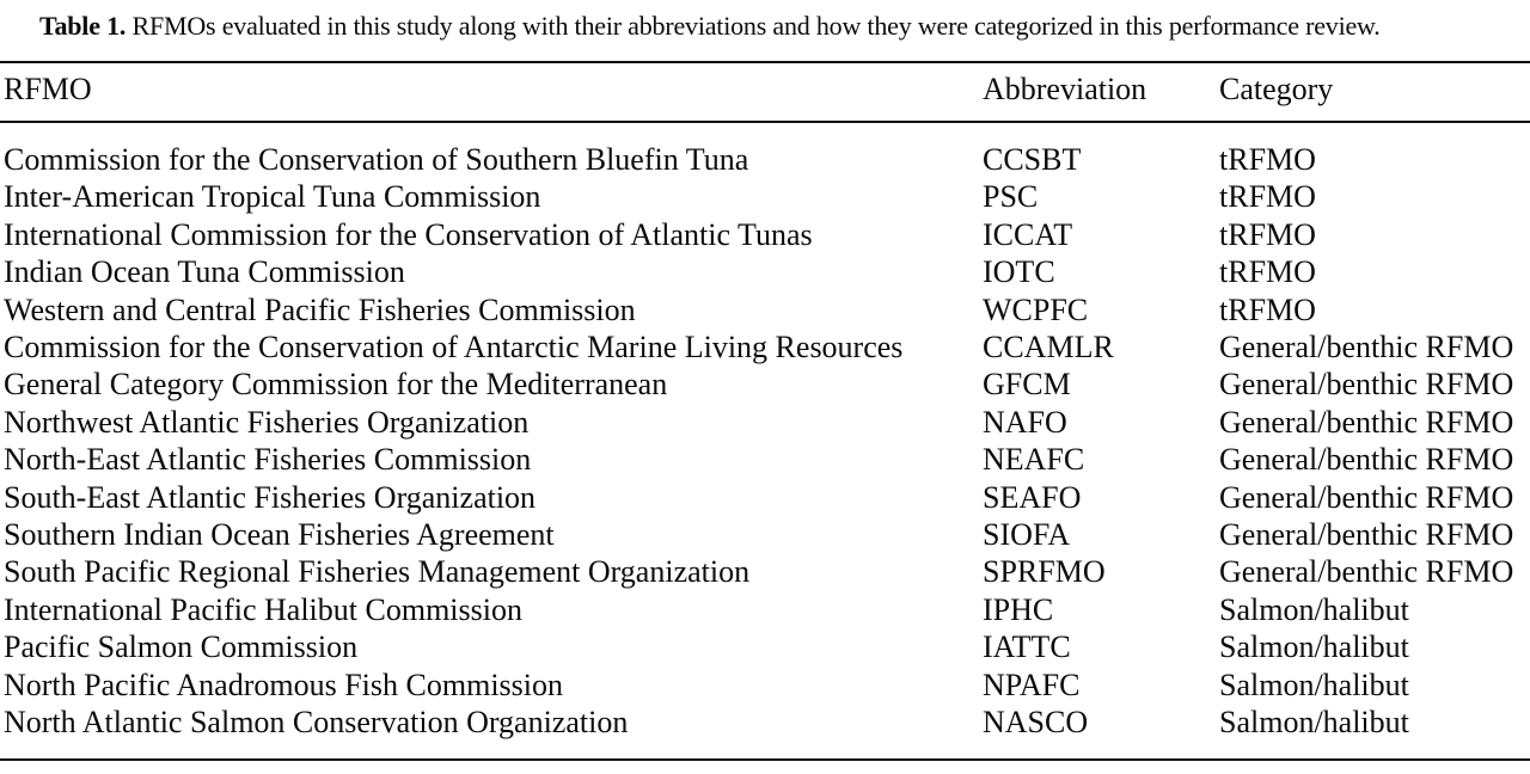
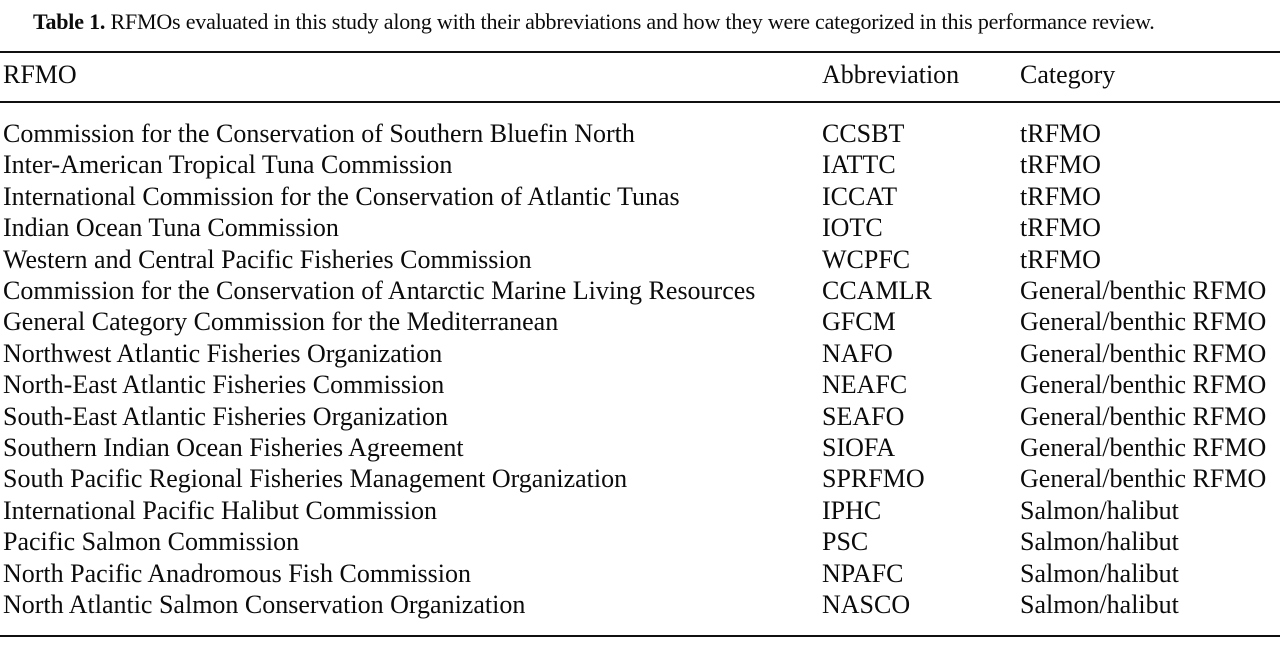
  Table 1. RFMOs evaluated in this study along with their abbreviations and how they were categorized in this performance review.
  RFMO	Abbreviation	Category
- Commission for the Conservation of Southern Bluefin Tuna	CCSBT	tRFMO
+ Commission for the Conservation of Southern Bluefin North	CCSBT	tRFMO
- Inter-American Tropical Tuna Commission	PSC	tRFMO
+ Inter-American Tropical Tuna Commission	IATTC	tRFMO
  International Commission for the Conservation of Atlantic Tunas	ICCAT	tRFMO
  Indian Ocean Tuna Commission	IOTC	tRFMO
  Western and Central Pacific Fisheries Commission	WCPFC	tRFMO
  Commission for the Conservation of Antarctic Marine Living Resources	CCAMLR	General/benthic RFMO
  General Category Commission for the Mediterranean	GFCM	General/benthic RFMO
  Northwest Atlantic Fisheries Organization	NAFO	General/benthic RFMO
  North-East Atlantic Fisheries Commission	NEAFC	General/benthic RFMO
  South-East Atlantic Fisheries Organization	SEAFO	General/benthic RFMO
  Southern Indian Ocean Fisheries Agreement	SIOFA	General/benthic RFMO
  South Pacific Regional Fisheries Management Organization	SPRFMO	General/benthic RFMO
  International Pacific Halibut Commission	IPHC	Salmon/halibut
- Pacific Salmon Commission	IATTC	Salmon/halibut
+ Pacific Salmon Commission	PSC	Salmon/halibut
  North Pacific Anadromous Fish Commission	NPAFC	Salmon/halibut
  North Atlantic Salmon Conservation Organization	NASCO	Salmon/halibut
